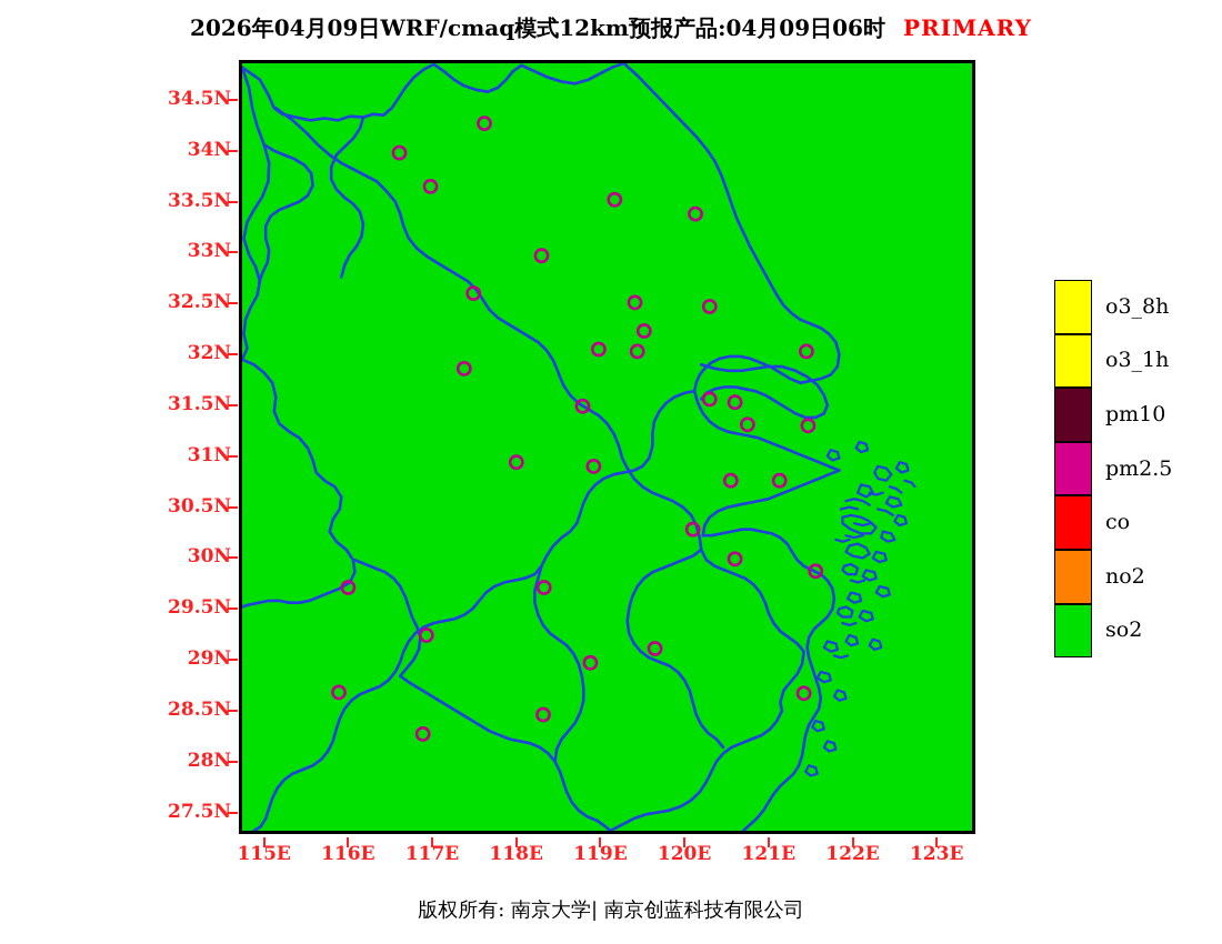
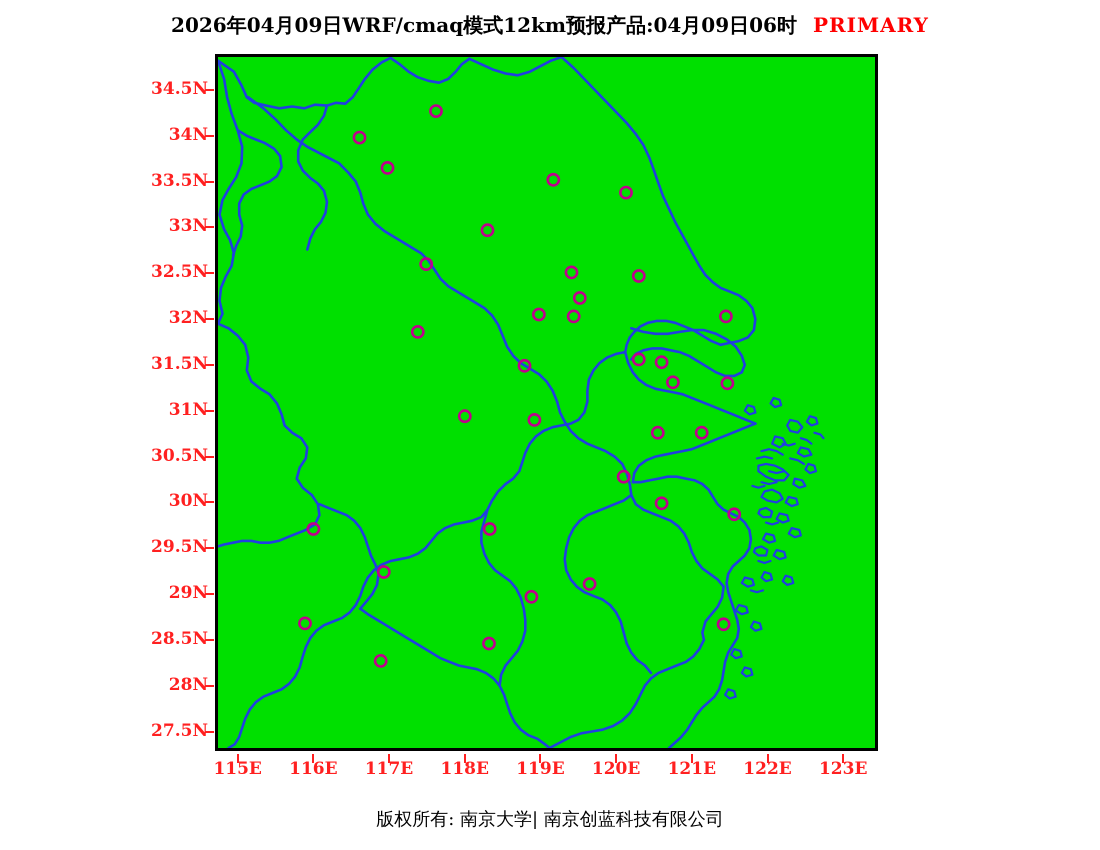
  2026年04月09日WRF/cmaq模式12km预报产品:04月09日06时 PRIMARY
  34.5N
  34N
  33.5N
  33N
  32.5N
  32N
  31.5N
  31N
  30.5N
  30N
  29.5N
  29N
  28.5N
  28N
  27.5N
  115E
  116E
  117E
  118E
  119E
  120E
  121E
  122E
  123E
- o3_8h
- o3_1h
- pm10
- pm2.5
- co
- no2
- so2
  版权所有: 南京大学| 南京创蓝科技有限公司
